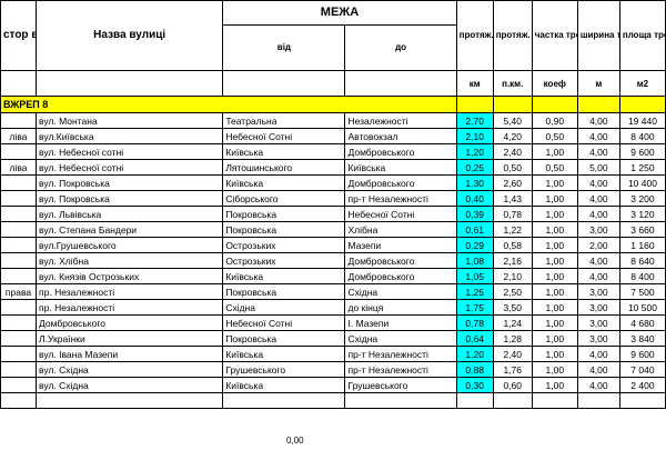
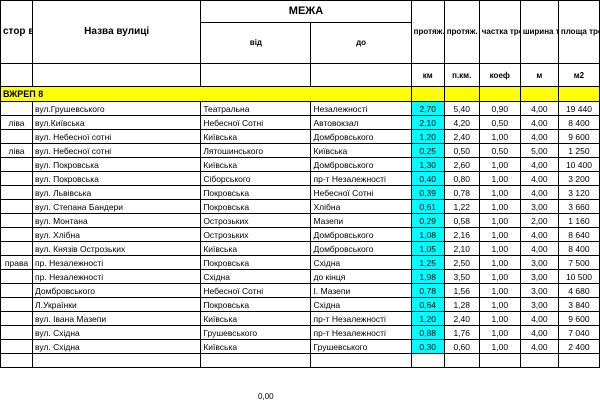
  від	до
  				км	п.км.	коеф	м	м2
  ВЖРЕП 8
- 	вул. Монтана	Театральна	Незалежності	2,70	5,40	0,90	4,00	19 440
+ 	вул.Грушевського	Театральна	Незалежності	2,70	5,40	0,90	4,00	19 440
  ліва	вул.Київська	Небесної Сотні	Автовокзал	2,10	4,20	0,50	4,00	8 400
  	вул. Небесної сотні	Київська	Домбровського	1,20	2,40	1,00	4,00	9 600
  ліва	вул. Небесної сотні	Лятошинського	Київська	0,25	0,50	0,50	5,00	1 250
  	вул. Покровська	Київська	Домбровського	1,30	2,60	1,00	4,00	10 400
- 	вул. Покровська	Сіборського	пр-т Незалежності	0,40	1,43	1,00	4,00	3 200
+ 	вул. Покровська	Сіборського	пр-т Незалежності	0,40	0,80	1,00	4,00	3 200
  	вул. Львівська	Покровська	Небесної Сотні	0,39	0,78	1,00	4,00	3 120
  	вул. Степана Бандери	Покровська	Хлібна	0,61	1,22	1,00	3,00	3 660
- 	вул.Грушевського	Острозьких	Мазепи	0,29	0,58	1,00	2,00	1 160
+ 	вул. Монтана	Острозьких	Мазепи	0,29	0,58	1,00	2,00	1 160
  	вул. Хлібна	Острозьких	Домбровського	1,08	2,16	1,00	4,00	8 640
  	вул. Князів Острозьких	Київська	Домбровського	1,05	2,10	1,00	4,00	8 400
  права	пр. Незалежності	Покровська	Східна	1,25	2,50	1,00	3,00	7 500
- 	пр. Незалежності	Східна	до кінця	1,75	3,50	1,00	3,00	10 500
+ 	пр. Незалежності	Східна	до кінця	1,98	3,50	1,00	3,00	10 500
- 	Домбровського	Небесної Сотні	І. Мазепи	0,78	1,24	1,00	3,00	4 680
+ 	Домбровського	Небесної Сотні	І. Мазепи	0,78	1,56	1,00	3,00	4 680
  	Л.Українки	Покровська	Східна	0,64	1,28	1,00	3,00	3 840
  	вул. Івана Мазепи	Київська	пр-т Незалежності	1,20	2,40	1,00	4,00	9 600
  	вул. Східна	Грушевського	пр-т Незалежності	0,88	1,76	1,00	4,00	7 040
  	вул. Східна	Київська	Грушевського	0,30	0,60	1,00	4,00	2 400
  0,00
